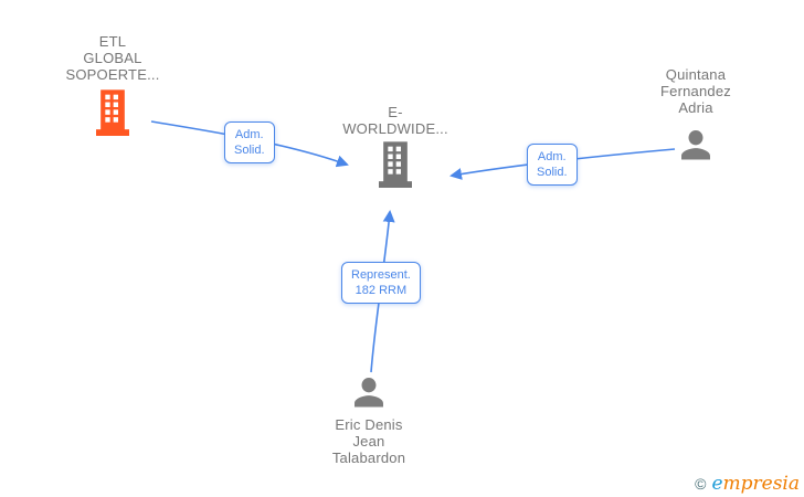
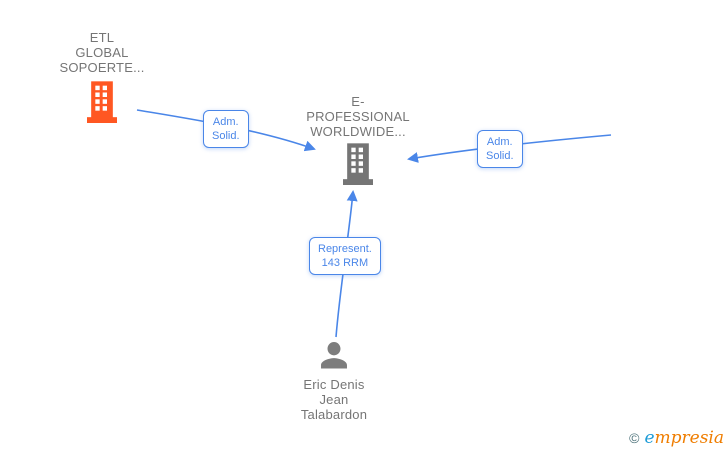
  ETL
  GLOBAL
  SOPOERTE...
  E-
+ PROFESSIONAL
  WORLDWIDE...
- Quintana
- Fernandez
- Adria
  Eric Denis
  Jean
  Talabardon
  Adm.
  Solid.
  Adm.
  Solid.
  Represent.
- 182 RRM
+ 143 RRM
  ©
  empresia
